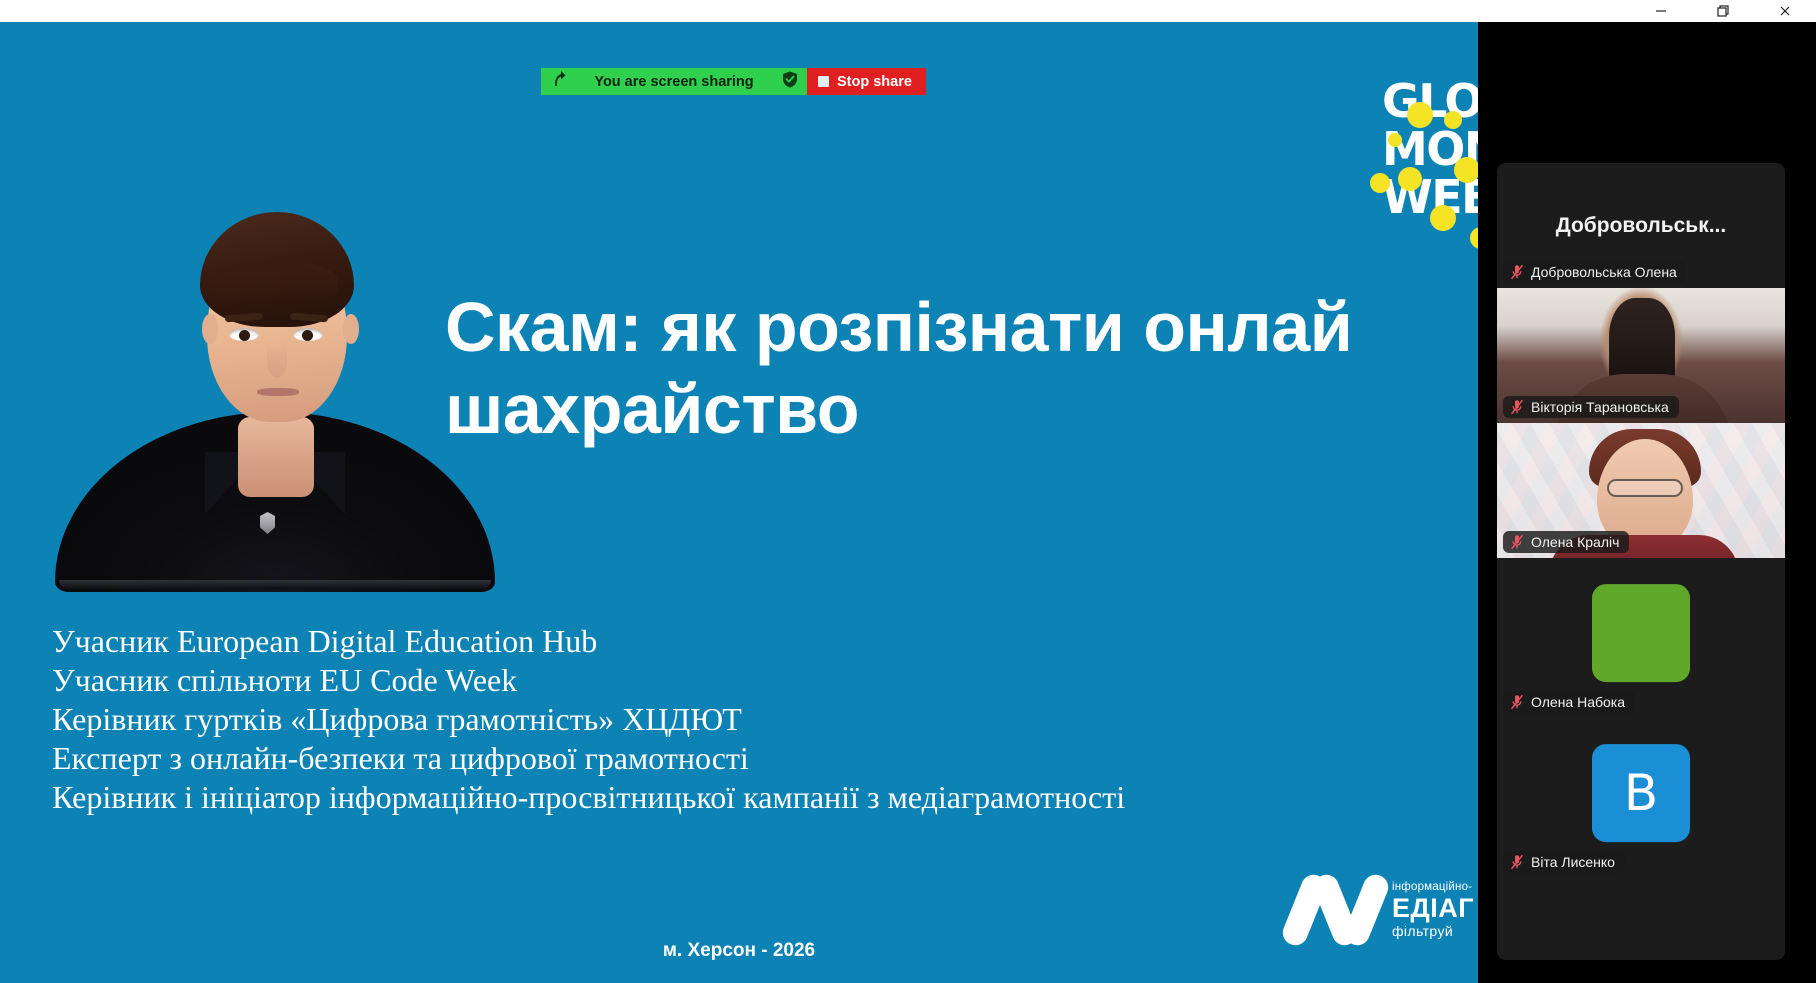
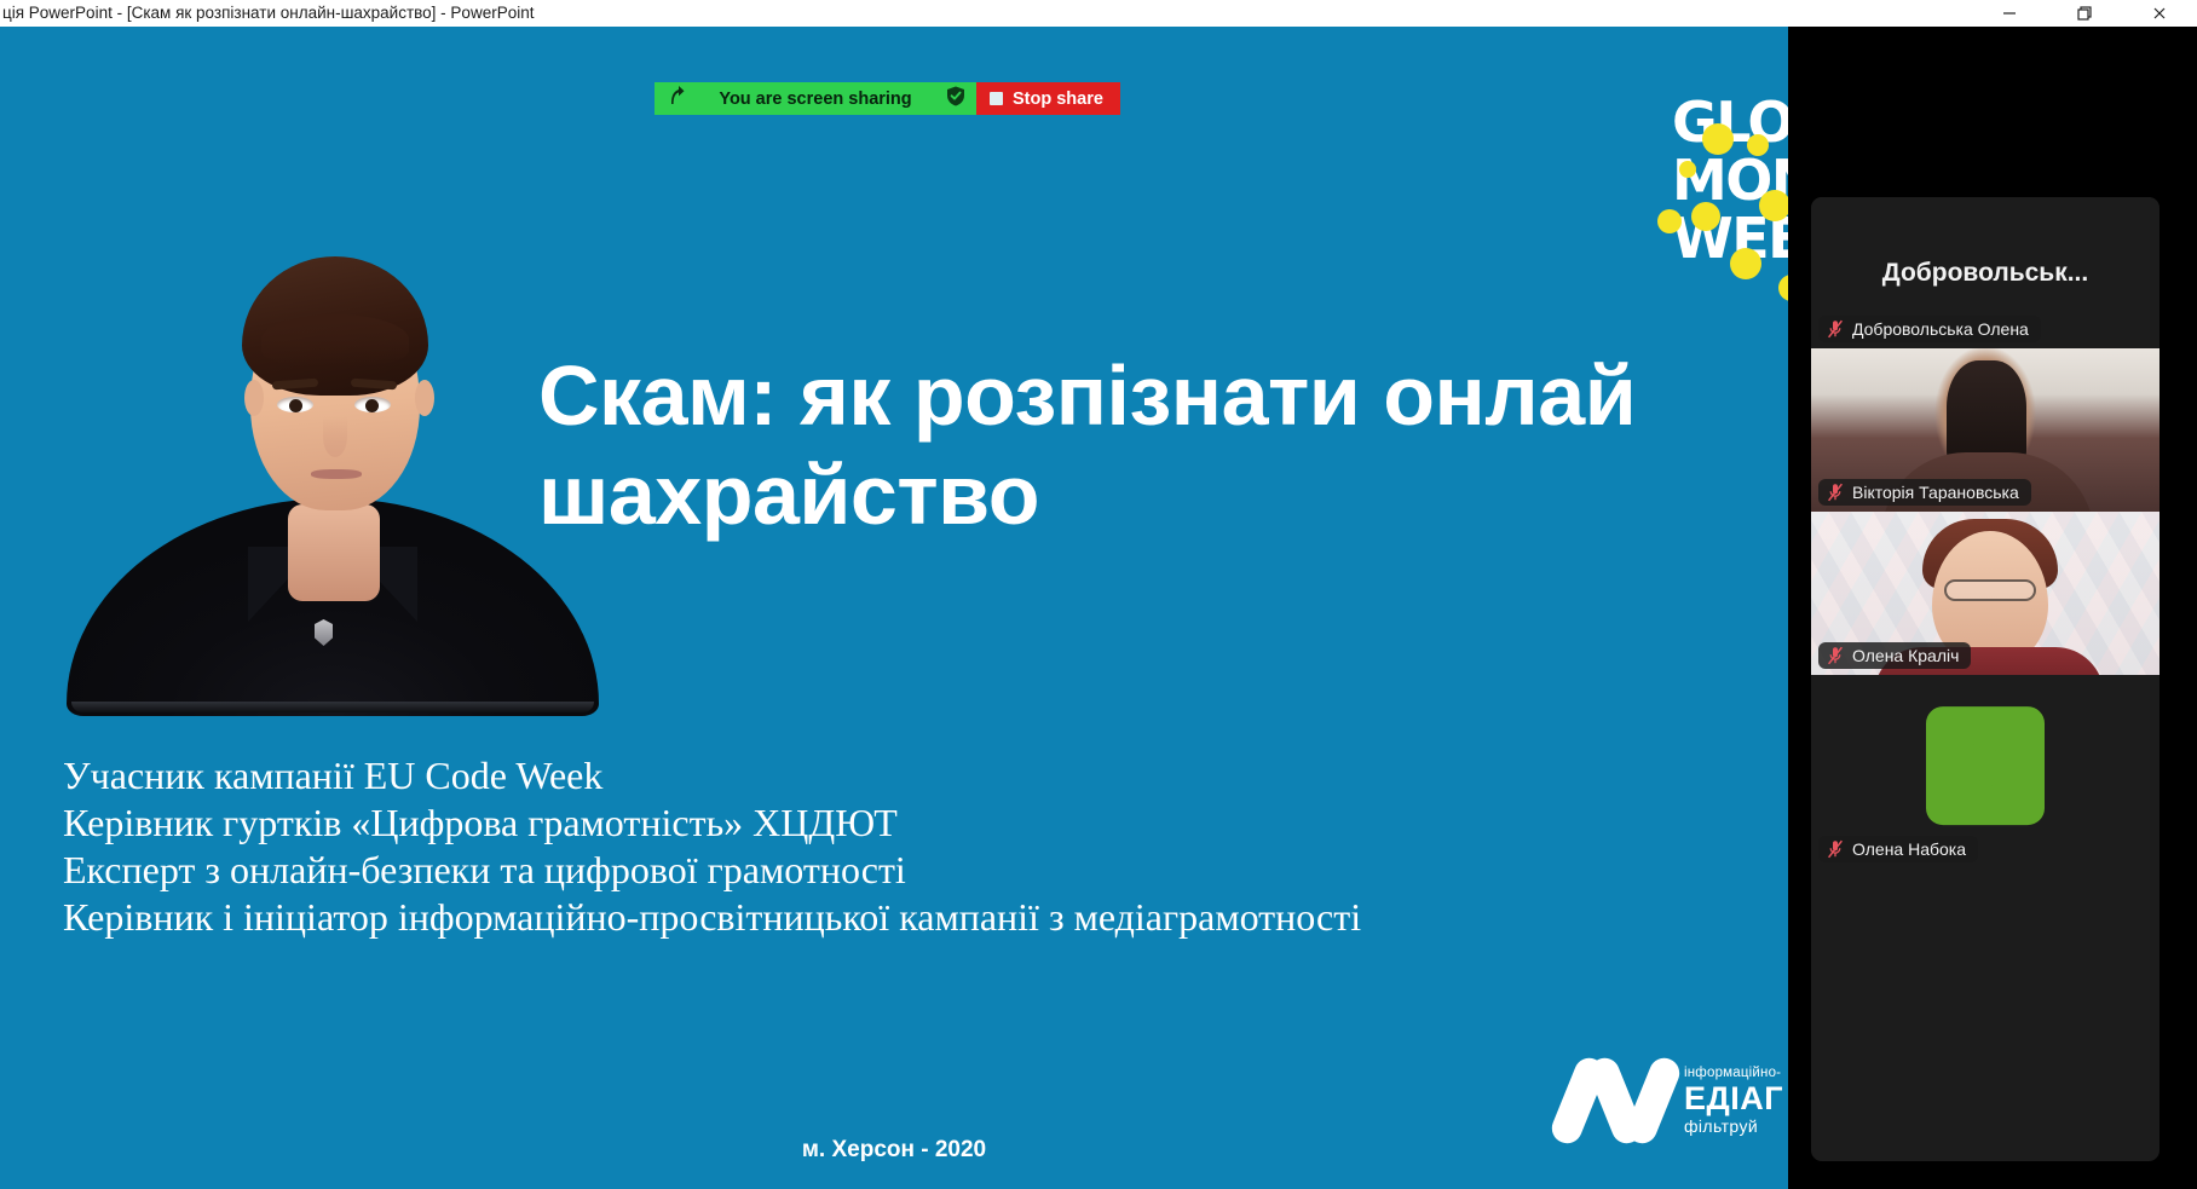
+ ція PowerPoint - [Скам як розпізнати онлайн-шахрайство] - PowerPoint
  Скам: як розпізнати онлай
  шахрайство
- Учасник European Digital Education Hub
- Учасник спільноти EU Code Week
+ Учасник кампанії EU Code Week
  Керівник гуртків «Цифрова грамотність» ХЦДЮТ
  Експерт з онлайн-безпеки та цифрової грамотності
  Керівник і ініціатор інформаційно-просвітницької кампанії з медіаграмотності
- м. Херсон - 2026
+ м. Херсон - 2020
  WEE
  інформаційно-
  ЕДІАГ
  фільтруй
  You are screen sharing
  Stop share
  Добровольськ...
  Добровольська Олена
  Вікторія Тарановська
  Олена Краліч
  Олена Набока
- В
- Віта Лисенко
